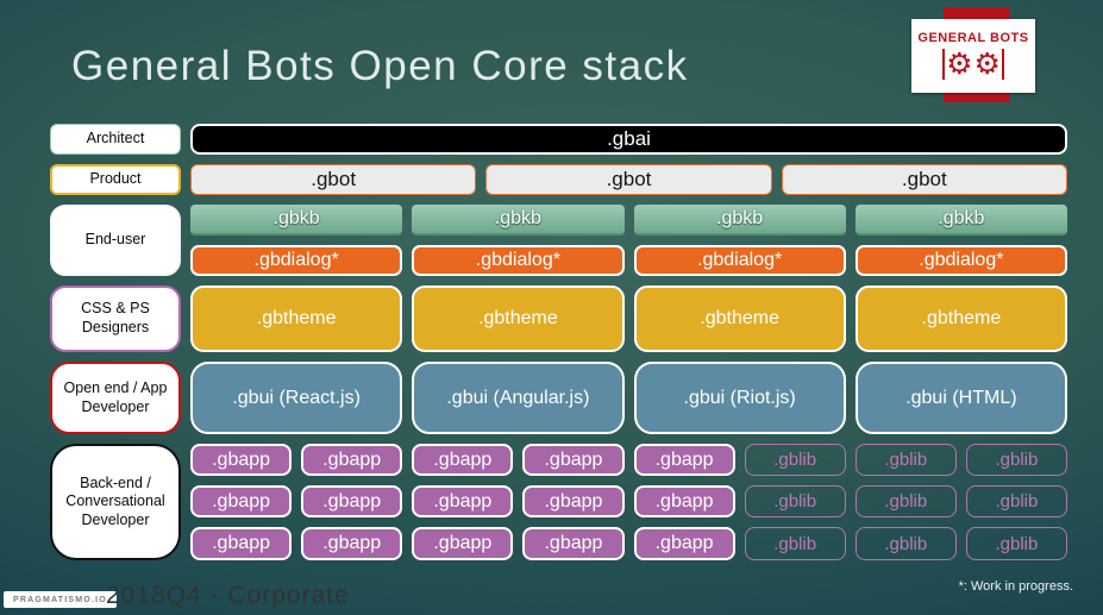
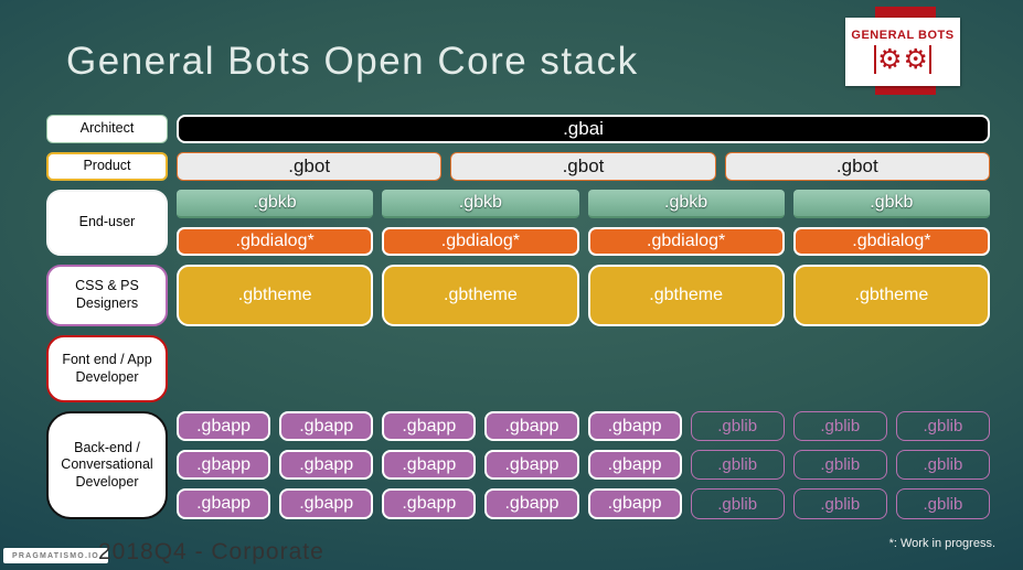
  General Bots Open Core stack
  GENERAL BOTS
  ⚙
  ⚙
  Architect
  Product
  End-user
  CSS & PS Designers
- Open end / App Developer
+ Font end / App Developer
  Back-end / Conversational Developer
  .gbai
  .gbot
  .gbot
  .gbot
  .gbkb
  .gbkb
  .gbkb
  .gbkb
  .gbdialog*
  .gbdialog*
  .gbdialog*
  .gbdialog*
  .gbtheme
  .gbtheme
  .gbtheme
  .gbtheme
- .gbui (React.js)
- .gbui (Angular.js)
- .gbui (Riot.js)
- .gbui (HTML)
  .gbapp
  .gbapp
  .gbapp
  .gbapp
  .gbapp
  .gblib
  .gblib
  .gblib
  .gbapp
  .gbapp
  .gbapp
  .gbapp
  .gbapp
  .gblib
  .gblib
  .gblib
  .gbapp
  .gbapp
  .gbapp
  .gbapp
  .gbapp
  .gblib
  .gblib
  .gblib
  2018Q4 - Corporate
  *: Work in progress.
